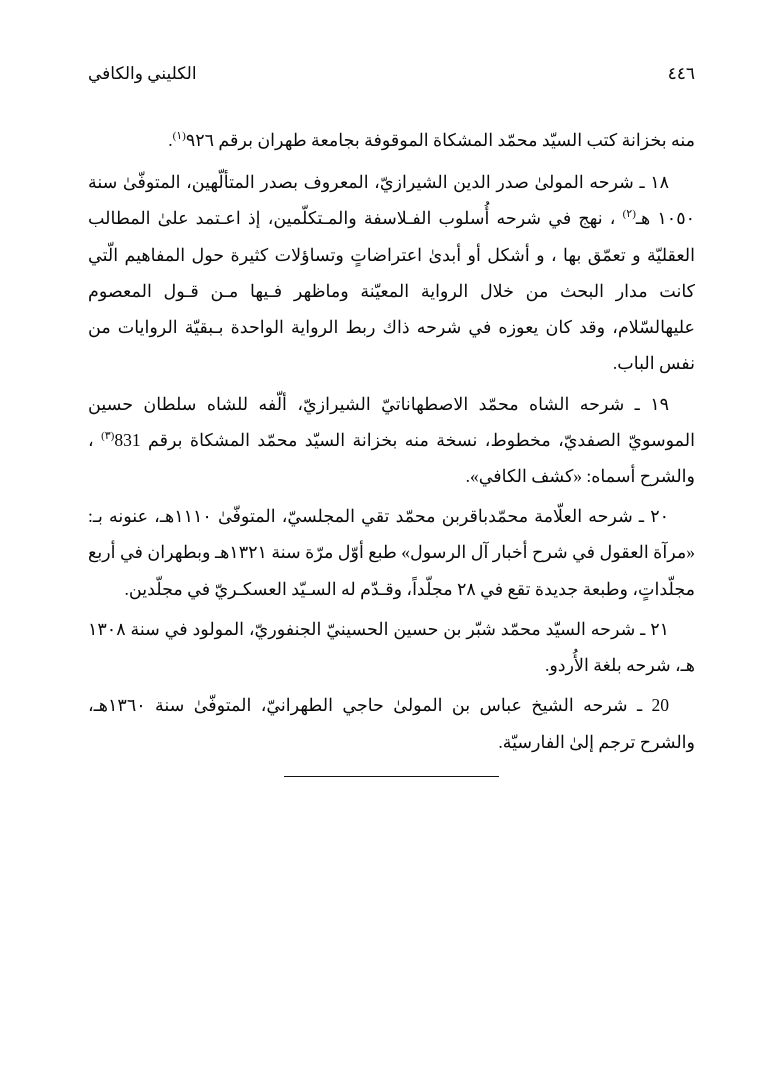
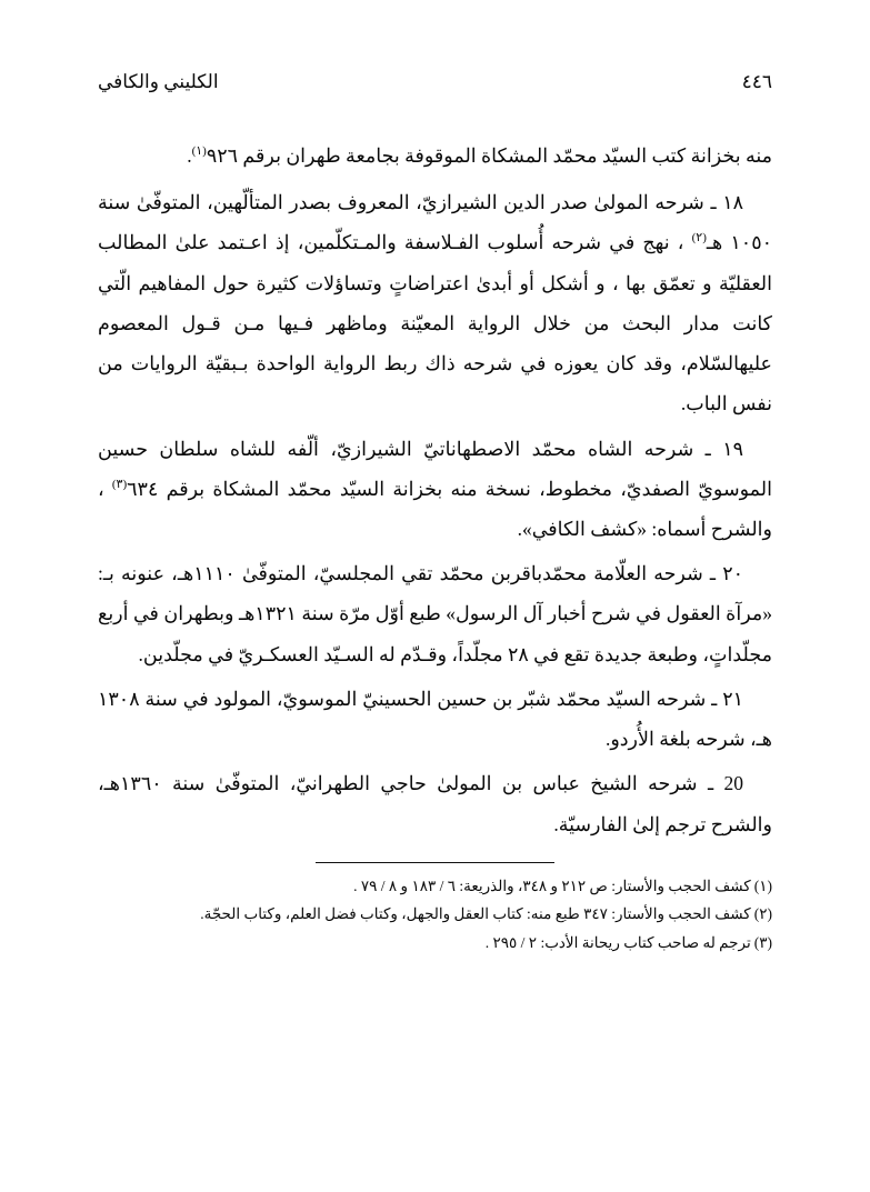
  الكليني والكافي
  ٤٤٦
  منه بخزانة كتب السيّد محمّد المشكاة الموقوفة بجامعة طهران برقم ٩٢٦(١).
  ١٨ ـ شرحه المولىٰ صدر الدين الشيرازيّ، المعروف بصدر المتألّهين، المتوفّىٰ سنة ١٠٥٠ هـ(٢) ، نهج في شرحه أُسلوب الفـلاسفة والمـتكلّمين، إذ اعـتمد علىٰ المطالب العقليّة و تعمّق بها ، و أشكل أو أبدىٰ اعتراضاتٍ وتساؤلات كثيرة حول المفاهيم الّتي كانت مدار البحث من خلال الرواية المعيّنة وماظهر فـيها مـن قـول المعصوم عليهالسّلام، وقد كان يعوزه في شرحه ذاك ربط الرواية الواحدة بـبقيّة الروايات من نفس الباب.
- ١٩ ـ شرحه الشاه محمّد الاصطهاناتيّ الشيرازيّ، ألّفه للشاه سلطان حسين الموسويّ الصفديّ، مخطوط، نسخة منه بخزانة السيّد محمّد المشكاة برقم 831(٣) ، والشرح أسماه: «كشف الكافي».
+ ١٩ ـ شرحه الشاه محمّد الاصطهاناتيّ الشيرازيّ، ألّفه للشاه سلطان حسين الموسويّ الصفديّ، مخطوط، نسخة منه بخزانة السيّد محمّد المشكاة برقم ٦٣٤(٣) ، والشرح أسماه: «كشف الكافي».
  ٢٠ ـ شرحه العلّامة محمّدباقربن محمّد تقي المجلسيّ، المتوفّىٰ ١١١٠هـ، عنونه بـ: «مرآة العقول في شرح أخبار آل الرسول» طبع أوّل مرّة سنة ١٣٢١هـ وبطهران في أربع مجلّداتٍ، وطبعة جديدة تقع في ٢٨ مجلّداً، وقـدّم له السـيّد العسكـريّ في مجلّدين.
- ٢١ ـ شرحه السيّد محمّد شبّر بن حسين الحسينيّ الجنفوريّ، المولود في سنة ١٣٠٨ هـ، شرحه بلغة الأُردو.
+ ٢١ ـ شرحه السيّد محمّد شبّر بن حسين الحسينيّ الموسويّ، المولود في سنة ١٣٠٨ هـ، شرحه بلغة الأُردو.
  20 ـ شرحه الشيخ عباس بن المولىٰ حاجي الطهرانيّ، المتوفّىٰ سنة ١٣٦٠هـ، والشرح ترجم إلىٰ الفارسيّة.
+ (١)كشف الحجب والأستار: ص ٢١٢ و ٣٤٨، والذريعة: ٦ / ١٨٣ و ٨ / ٧٩ .
+ (٢)كشف الحجب والأستار: ٣٤٧ طبع منه: كتاب العقل والجهل، وكتاب فضل العلم، وكتاب الحجّة.
+ (٣)ترجم له صاحب كتاب ريحانة الأدب: ٢ / ٢٩٥ .
